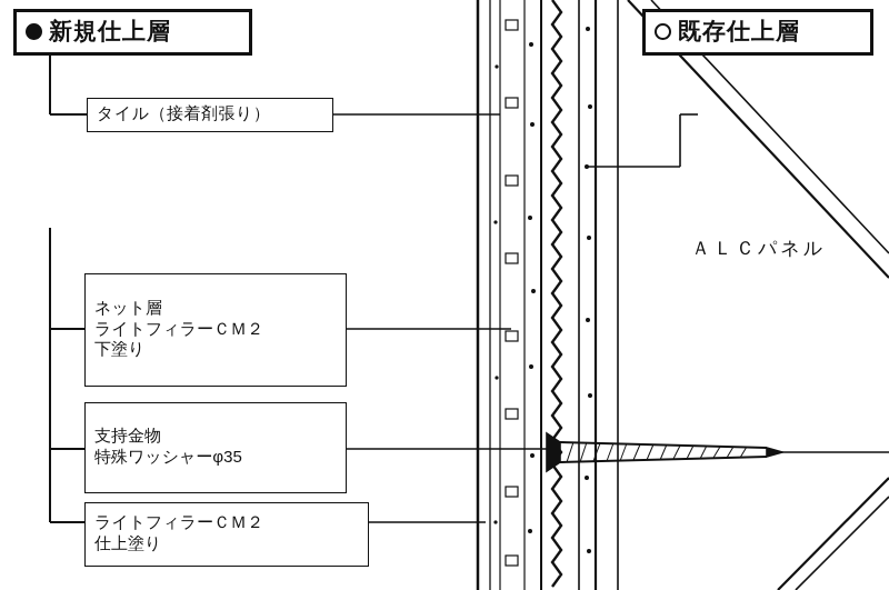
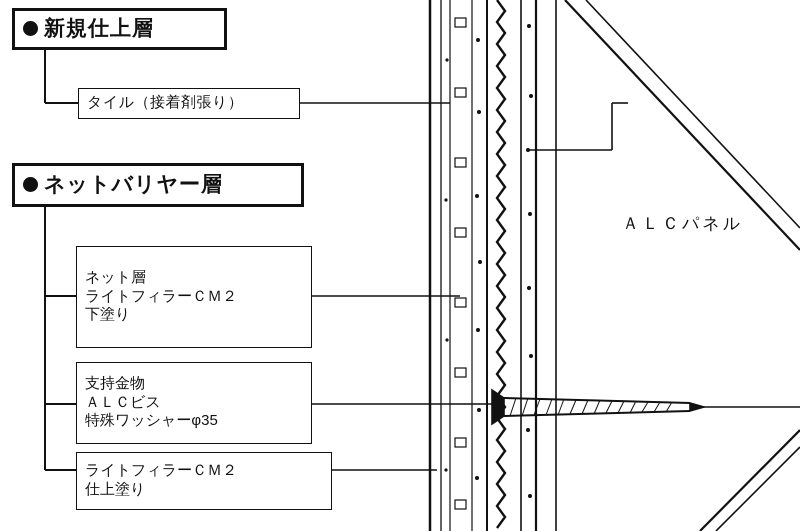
  新規仕上層
  タイル（接着剤張り）
+ ネットバリヤー層
  ネット層
  ライトフィラーＣＭ２
  下塗り
  支持金物
+ ＡＬＣビス
  特殊ワッシャーφ35
  ライトフィラーＣＭ２
  仕上塗り
- 既存仕上層
  ＡＬＣパネル
